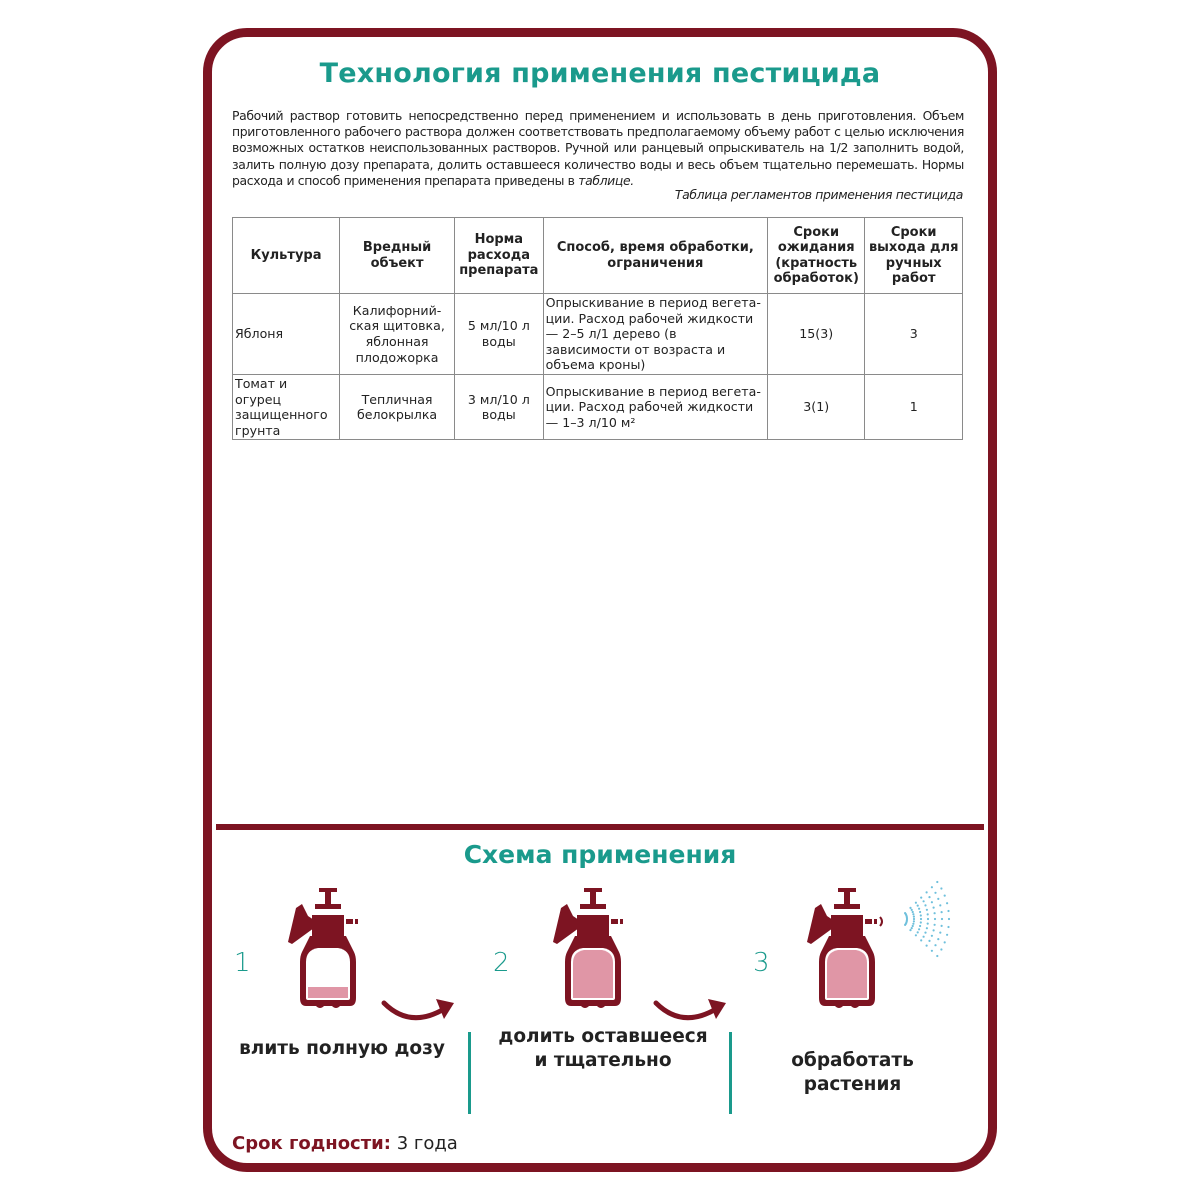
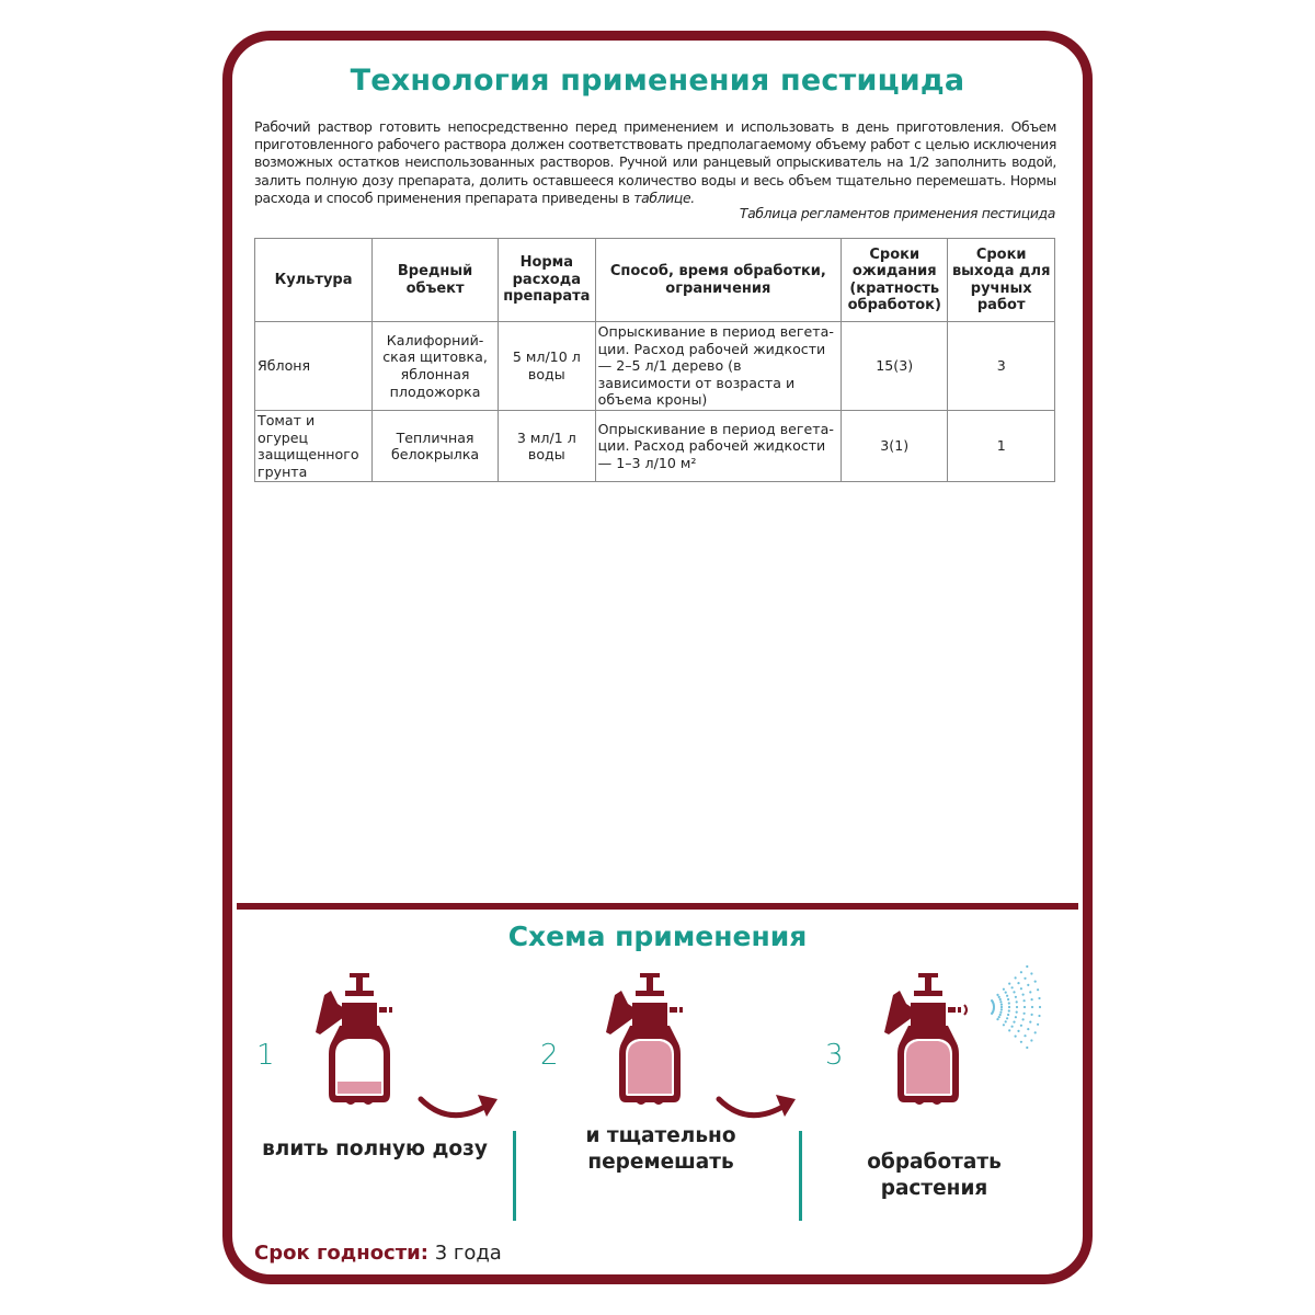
  Технология применения пестицида
  Рабочий раствор готовить непосредственно перед применением и использовать в день приготовления. Объем приготовленного рабочего раствора должен соответствовать предполагаемому объему работ с целью исключения возможных остатков неиспользованных растворов. Ручной или ранцевый опрыскива­тель на 1/2 заполнить водой, залить полную дозу препарата, долить оставшееся количество воды и весь объем тщательно перемешать. Нормы расхода и способ применения препарата приведены в таблице.
  Таблица регламентов применения пестицида
  Культура	Вредный объект	Норма расхода препарата	Способ, время обработки, ограничения	Сроки ожидания (кратность обработок)	Сроки выхода для ручных работ
  Яблоня	Калифорний­ская щитов­ка, яблонная плодожорка	5 мл/10 л воды	Опрыскивание в период вегета­ции. Расход рабочей жидкости — 2–5 л/1 дерево (в зависимости от возраста и объема кроны)	15(3)	3
- Томат и огурец защищенного грунта	Тепличная белокрылка	3 мл/10 л воды	Опрыскивание в период вегета­ции. Расход рабочей жидкости — 1–3 л/10 м²	3(1)	1
+ Томат и огурец защищенного грунта	Тепличная белокрылка	3 мл/1 л воды	Опрыскивание в период вегета­ции. Расход рабочей жидкости — 1–3 л/10 м²	3(1)	1
  Схема применения
  1
  2
  3
  влить полную дозу
- долить оставшееся
  и тщательно
+ перемешать
  обработать
  растения
  Срок годности: 3 года
